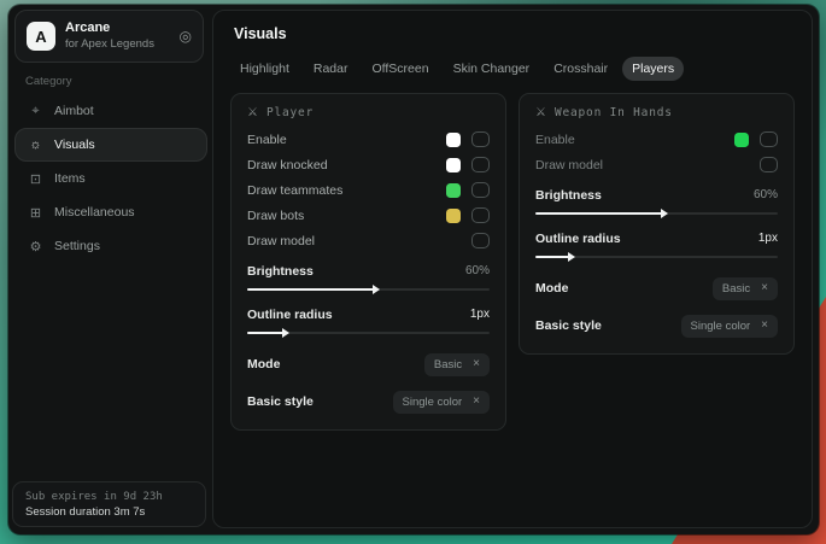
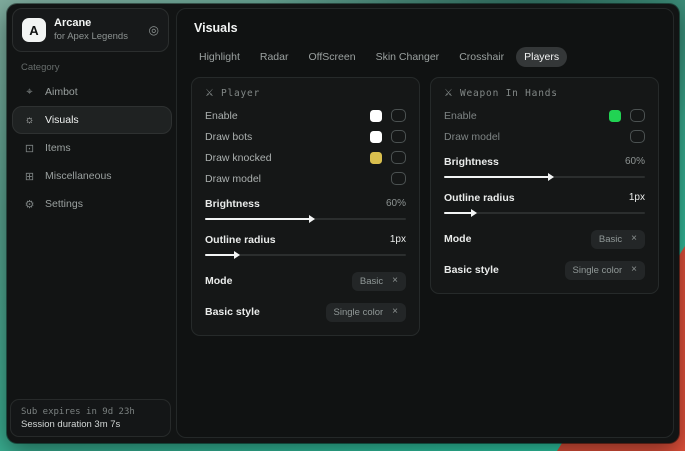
  A
  Arcane
  for Apex Legends
  ◎
  Category
  ⌖
  Aimbot
  ☼
  Visuals
  ⊡
  Items
  ⊞
  Miscellaneous
  ⚙
  Settings
  Sub expires in 9d 23h
  Session duration 3m 7s
  Visuals
  Highlight
  Radar
  OffScreen
  Skin Changer
  Crosshair
  Players
  ⚔
  Player
  Enable
- Draw knocked
+ Draw bots
- Draw teammates
- Draw bots
+ Draw knocked
  Draw model
  Brightness
  60%
  Outline radius
  1px
  Mode
  Basic
  ×
  Basic style
  Single color
  ×
  ⚔
  Weapon In Hands
  Enable
  Draw model
  Brightness
  60%
  Outline radius
  1px
  Mode
  Basic
  ×
  Basic style
  Single color
  ×
